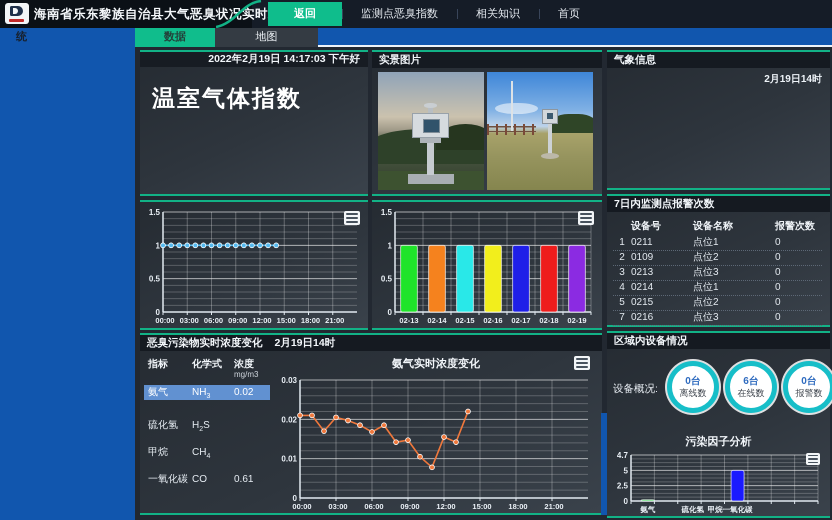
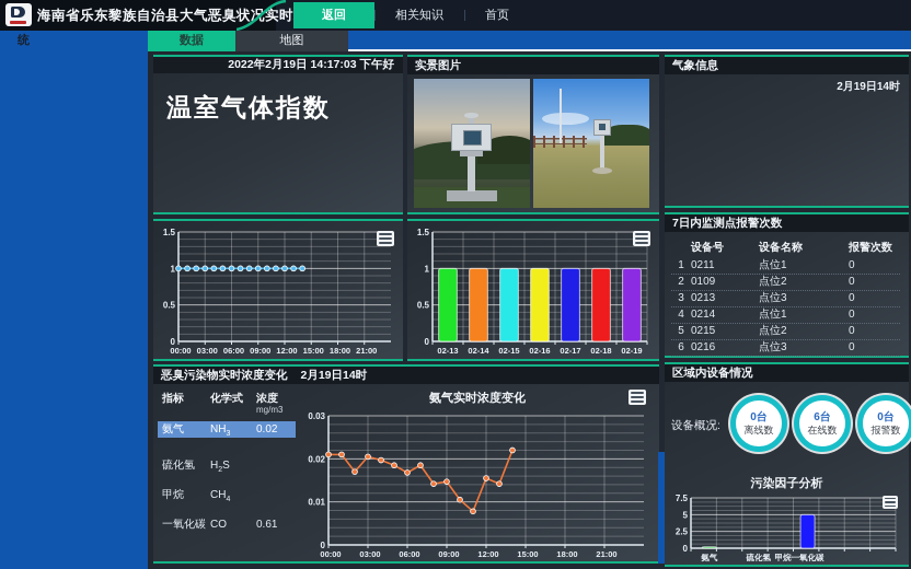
  海南省乐东黎族自治县大气恶臭状况实时
  返回
- 监测点恶臭指数
  相关知识
  首页
  统
  数据
  地图
  2022年2月19日 14:17:03 下午好
  温室气体指数
  实景图片
  气象信息
  2月19日14时
  0
  0.5
  1
  1.5
  00:00
  03:00
  06:00
  09:00
  12:00
  15:00
  18:00
  21:00
  0
  0.5
  1
  1.5
  02-13
  02-14
  02-15
  02-16
  02-17
  02-18
  02-19
  7日内监测点报警次数
  设备号
  设备名称
  报警次数
  1
  0211
  点位1
  0
  2
  0109
  点位2
  0
  3
  0213
  点位3
  0
  4
  0214
  点位1
  0
  5
  0215
  点位2
  0
- 7
+ 6
  0216
  点位3
  0
  恶臭污染物实时浓度变化
  2月19日14时
  指标
  化学式
  浓度
  mg/m3
  氨气
  0.02
  硫化氢
  甲烷
  一氧化碳
  CO
  0.61
  氨气实时浓度变化
  0
  0.01
  0.02
  0.03
  00:00
  03:00
  06:00
  09:00
  12:00
  15:00
  18:00
  21:00
  区域内设备情况
  设备概况:
  0台
  离线数
  6台
  在线数
  0台
  报警数
  污染因子分析
  0
  2.5
  5
- 4.7
+ 7.5
  氨气
  硫化氢
  甲烷
  一氧化碳
